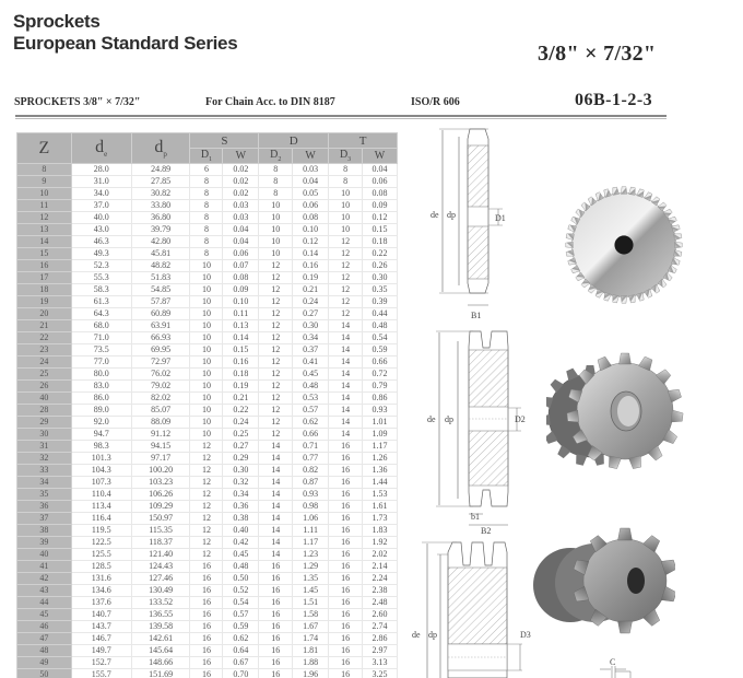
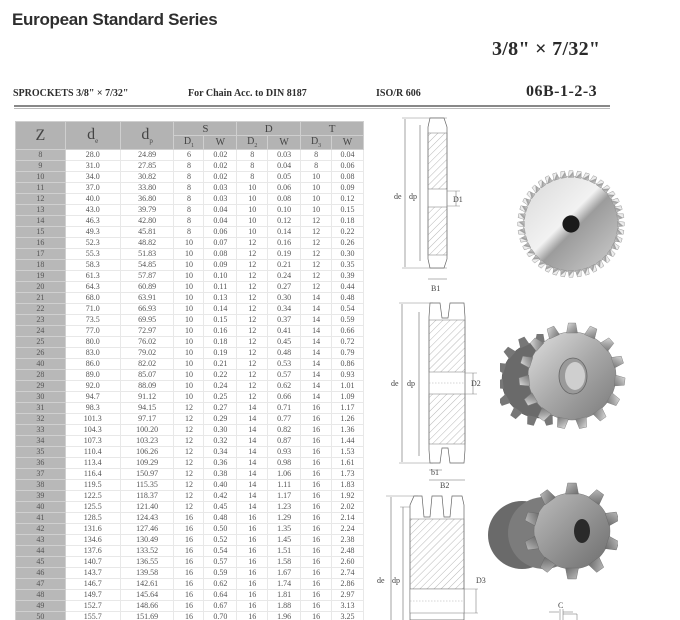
- Sprockets
  European Standard Series
  3/8" × 7/32"
  SPROCKETS 3/8" × 7/32"
  For Chain Acc. to DIN 8187
  ISO/R 606
  06B-1-2-3
  Z	de	dp	S	D	T
  8	28.0	24.89	6	0.02	8	0.03	8	0.04
  9	31.0	27.85	8	0.02	8	0.04	8	0.06
  10	34.0	30.82	8	0.02	8	0.05	10	0.08
  11	37.0	33.80	8	0.03	10	0.06	10	0.09
  12	40.0	36.80	8	0.03	10	0.08	10	0.12
  13	43.0	39.79	8	0.04	10	0.10	10	0.15
  14	46.3	42.80	8	0.04	10	0.12	12	0.18
  15	49.3	45.81	8	0.06	10	0.14	12	0.22
  16	52.3	48.82	10	0.07	12	0.16	12	0.26
  17	55.3	51.83	10	0.08	12	0.19	12	0.30
  18	58.3	54.85	10	0.09	12	0.21	12	0.35
  19	61.3	57.87	10	0.10	12	0.24	12	0.39
  20	64.3	60.89	10	0.11	12	0.27	12	0.44
  21	68.0	63.91	10	0.13	12	0.30	14	0.48
  22	71.0	66.93	10	0.14	12	0.34	14	0.54
  23	73.5	69.95	10	0.15	12	0.37	14	0.59
  24	77.0	72.97	10	0.16	12	0.41	14	0.66
  25	80.0	76.02	10	0.18	12	0.45	14	0.72
  26	83.0	79.02	10	0.19	12	0.48	14	0.79
  40	86.0	82.02	10	0.21	12	0.53	14	0.86
  28	89.0	85.07	10	0.22	12	0.57	14	0.93
  29	92.0	88.09	10	0.24	12	0.62	14	1.01
  30	94.7	91.12	10	0.25	12	0.66	14	1.09
  31	98.3	94.15	12	0.27	14	0.71	16	1.17
  32	101.3	97.17	12	0.29	14	0.77	16	1.26
  33	104.3	100.20	12	0.30	14	0.82	16	1.36
  34	107.3	103.23	12	0.32	14	0.87	16	1.44
  35	110.4	106.26	12	0.34	14	0.93	16	1.53
  36	113.4	109.29	12	0.36	14	0.98	16	1.61
  37	116.4	150.97	12	0.38	14	1.06	16	1.73
  38	119.5	115.35	12	0.40	14	1.11	16	1.83
  39	122.5	118.37	12	0.42	14	1.17	16	1.92
  40	125.5	121.40	12	0.45	14	1.23	16	2.02
  41	128.5	124.43	16	0.48	16	1.29	16	2.14
  42	131.6	127.46	16	0.50	16	1.35	16	2.24
  43	134.6	130.49	16	0.52	16	1.45	16	2.38
  44	137.6	133.52	16	0.54	16	1.51	16	2.48
  45	140.7	136.55	16	0.57	16	1.58	16	2.60
  46	143.7	139.58	16	0.59	16	1.67	16	2.74
  47	146.7	142.61	16	0.62	16	1.74	16	2.86
  48	149.7	145.64	16	0.64	16	1.81	16	2.97
  49	152.7	148.66	16	0.67	16	1.88	16	3.13
  50	155.7	151.69	16	0.70	16	1.96	16	3.25
  de
  dp
  D1
  B1
  de
  dp
  D2
  b1
  B2
  de
  dp
  D3
  C
